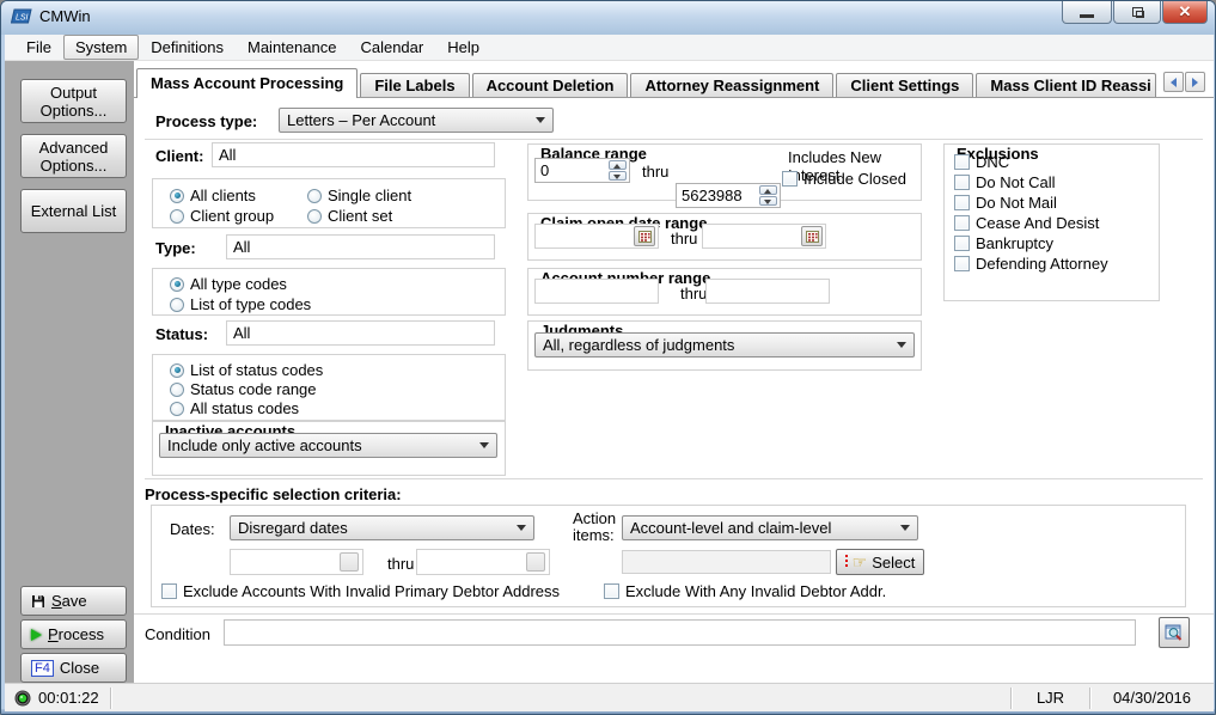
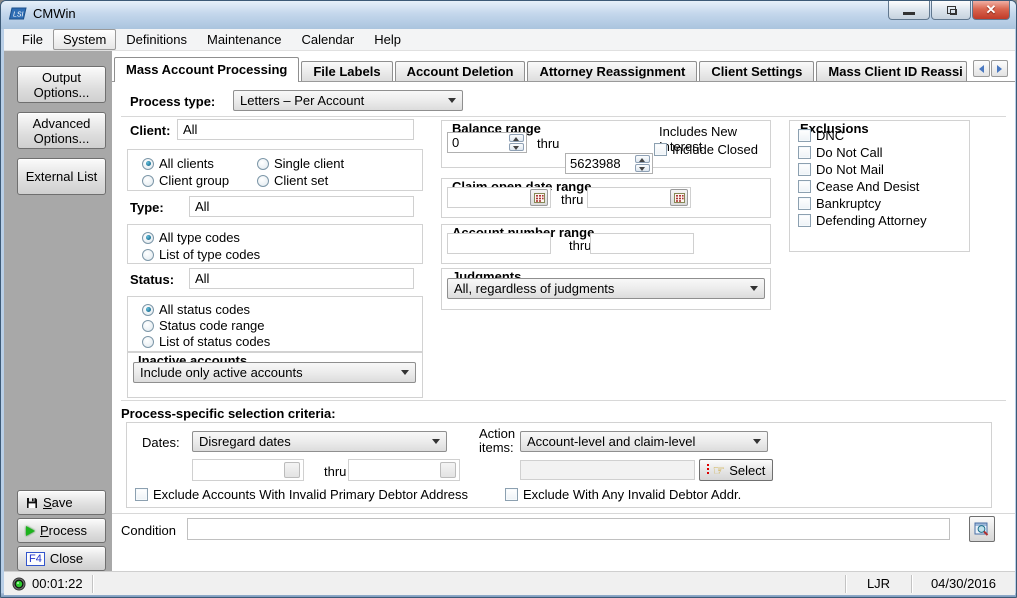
  CMWin
  ✕
  File
  System
  Definitions
  Maintenance
  Calendar
  Help
  Output Options...
  Advanced Options...
  External List
  Save
  Process
  F4
  Close
  Mass Account Processing
  File Labels
  Account Deletion
  Attorney Reassignment
  Client Settings
  Mass Client ID Reassi
  Process type:
  Letters – Per Account
  Client:
  All
  All clients
  Single client
  Client group
  Client set
  Type:
  All
  All type codes
  List of type codes
  Status:
  All
- List of status codes
+ All status codes
  Status code range
- All status codes
+ List of status codes
  Inactive accounts
  Include only active accounts
  Balance range
  0
  thru
  5623988
  Includes New terest
  Include Closed
  thru
  thru
  Judgments
  All, regardless of judgments
  xclusions
  DNC
  Do Not Call
  Do Not Mail
  Cease And Desist
  Bankruptcy
  Defending Attorney
  Process-specific selection criteria:
  Dates:
  Disregard dates
  Action
  items:
  Account-level and claim-level
  thru
  ☞
  Select
  Exclude Accounts With Invalid Primary Debtor Address
  Exclude With Any Invalid Debtor Addr.
  Condition
  00:01:22
  LJR
  04/30/2016
